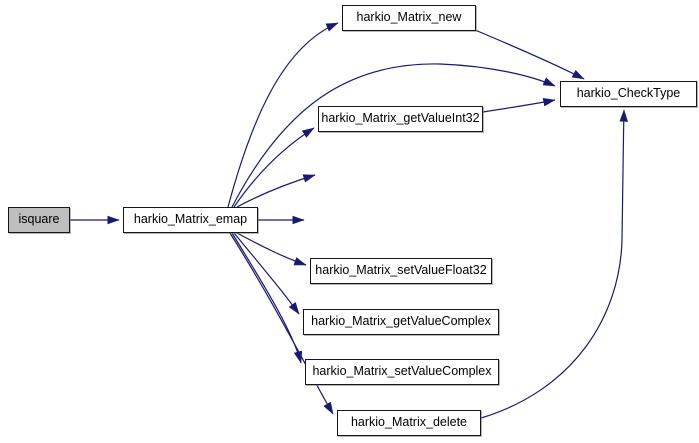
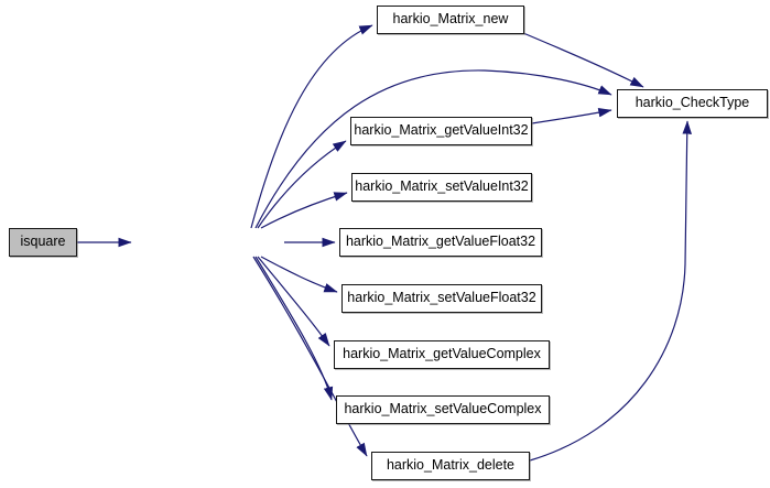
  isquare
- harkio_Matrix_emap
  harkio_Matrix_new
  harkio_CheckType
  harkio_Matrix_getValueInt32
+ harkio_Matrix_setValueInt32
+ harkio_Matrix_getValueFloat32
  harkio_Matrix_setValueFloat32
  harkio_Matrix_getValueComplex
  harkio_Matrix_setValueComplex
  harkio_Matrix_delete
